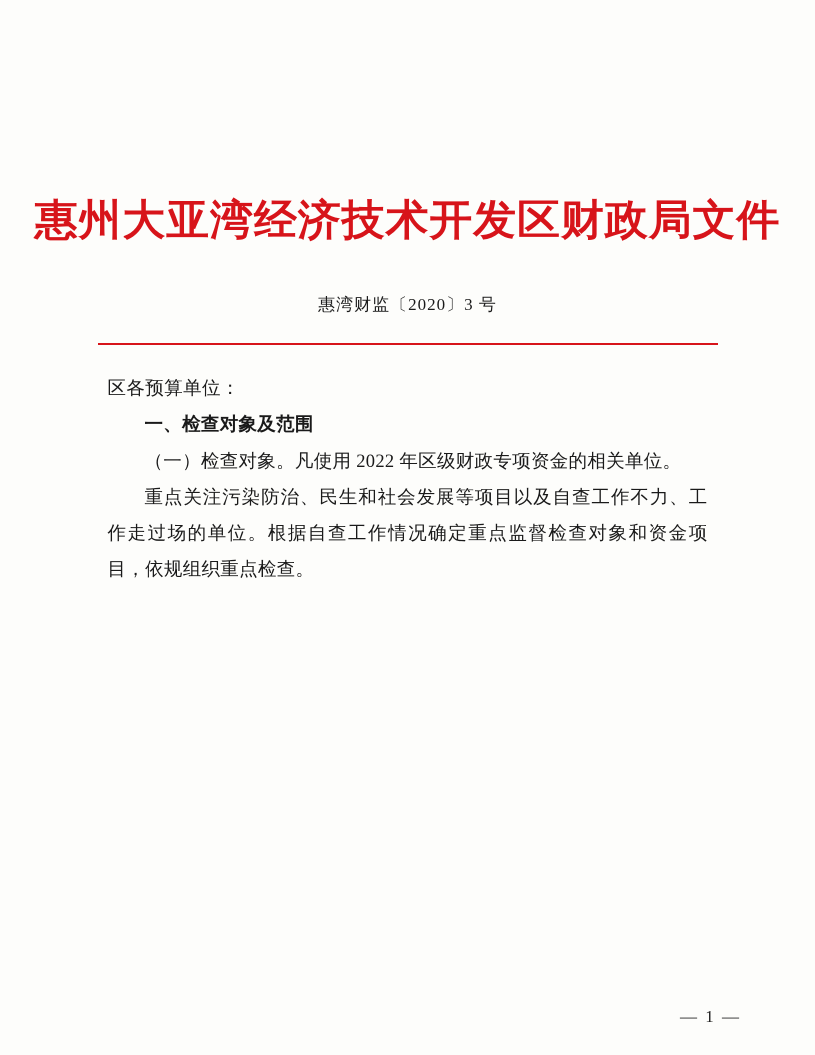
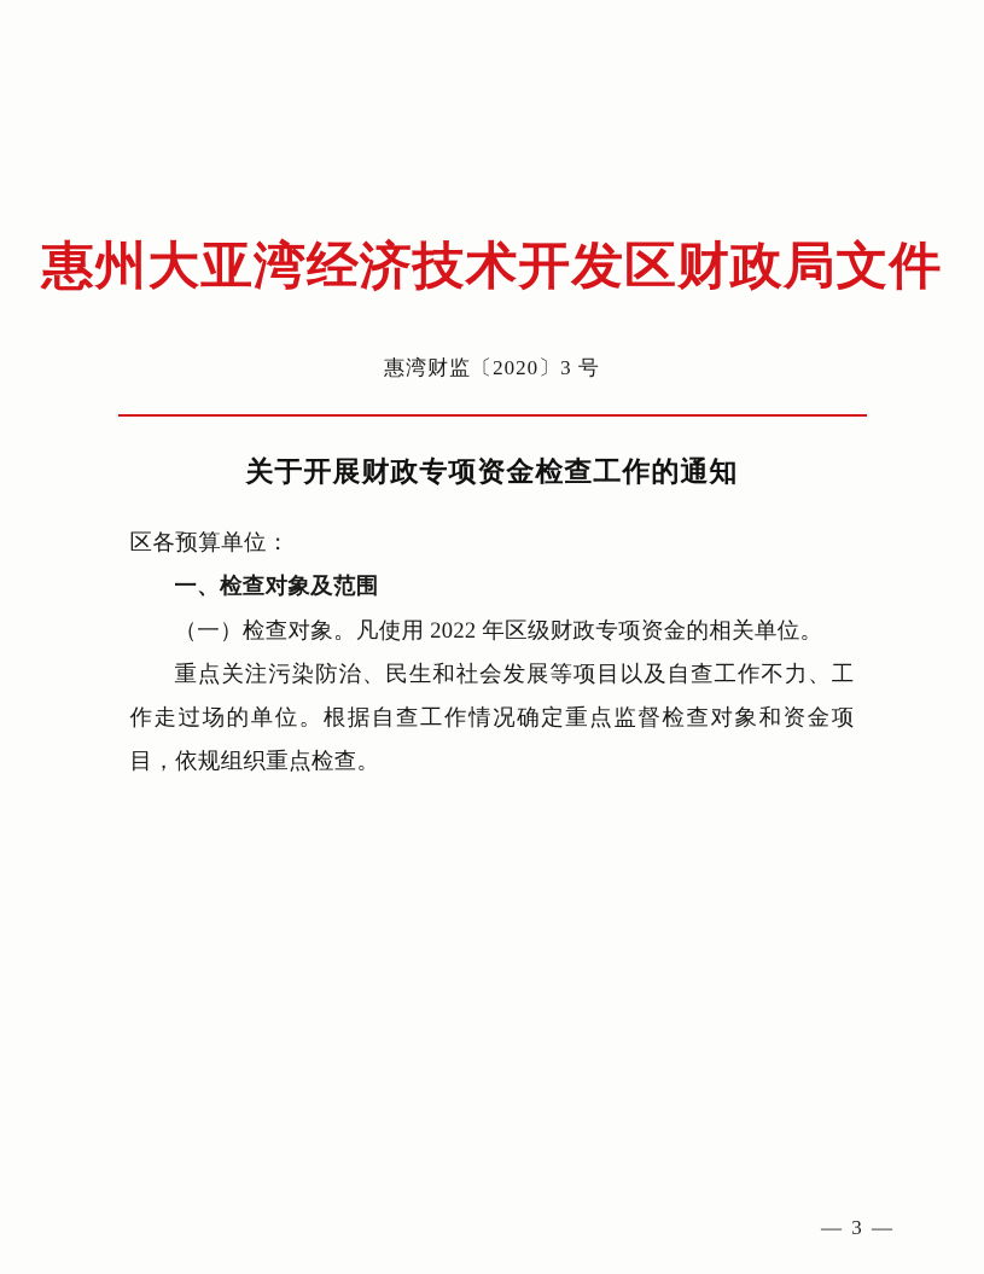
  惠州大亚湾经济技术开发区财政局文件
  惠湾财监〔2020〕3 号
+ 关于开展财政专项资金检查工作的通知
  区各预算单位：
  一、检查对象及范围
  （一）检查对象。凡使用 2022 年区级财政专项资金的相关单位。
  重点关注污染防治、民生和社会发展等项目以及自查工作不力、工作走过场的单位。根据自查工作情况确定重点监督检查对象和资金项目，依规组织重点检查。
- — 1 —
+ — 3 —
